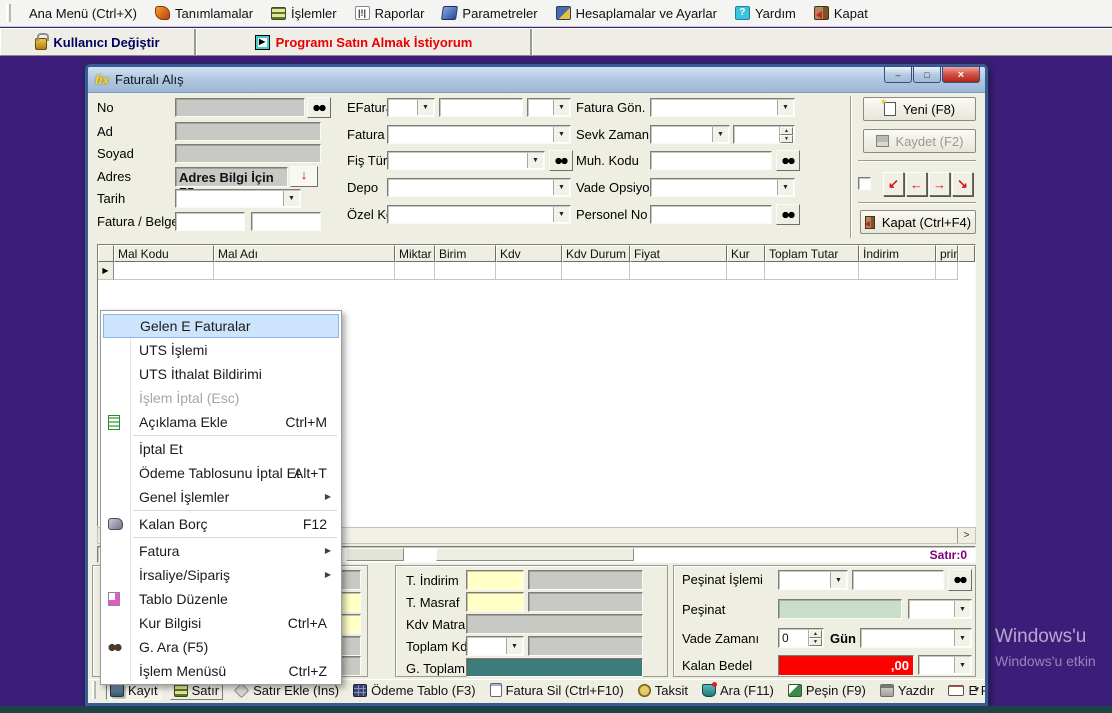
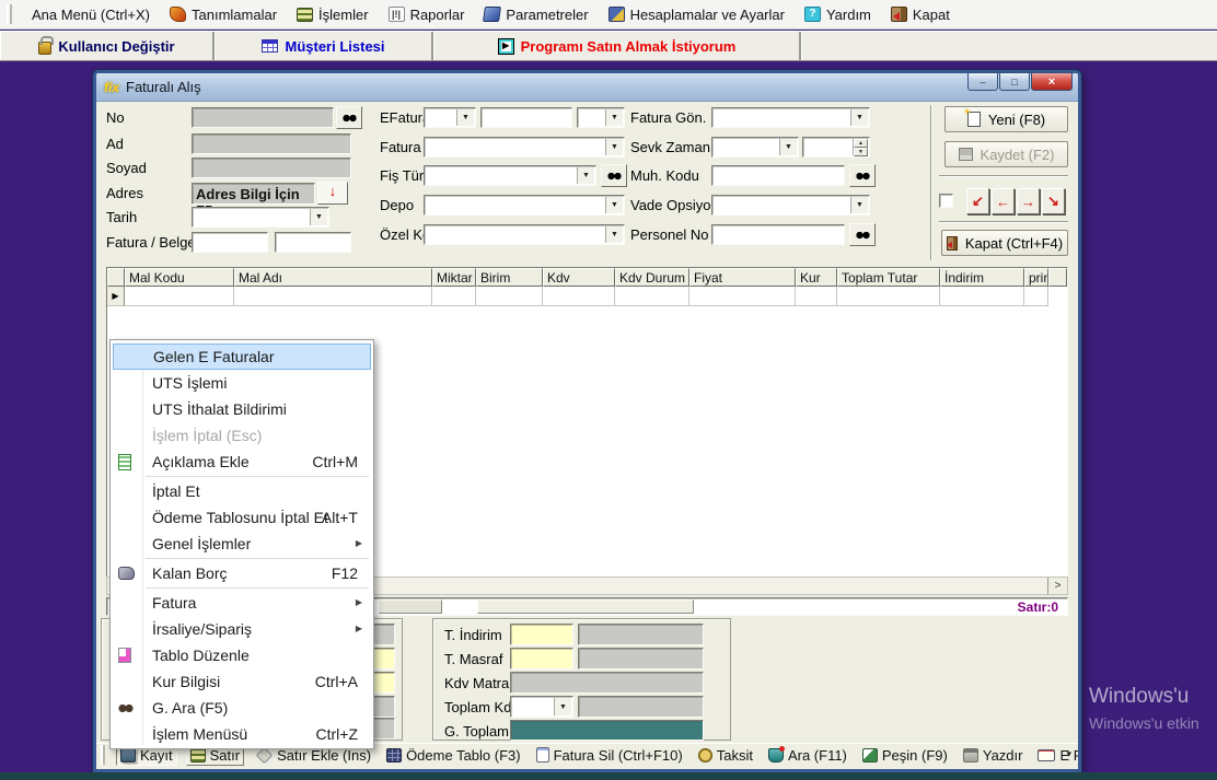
  Ana Menü (Ctrl+X)
  Tanımlamalar
  İşlemler
  |!|
  Raporlar
  Parametreler
  Hesaplamalar ve Ayarlar
  ?
  Yardım
  Kapat
  Kullanıcı Değiştir
+ Müşteri Listesi
  ▶
  Programı Satın Almak İstiyorum
  fix
  Faturalı Alış
  –
  □
  ×
  No
  Ad
  Soyad
  Adres
  Tarih
  Fatura / Belg
  Adres Bilgi İçin
  ↓
  Fiş Tür
  Depo
  Özel K
  Fatura Gön.
  Sevk Zaman
  Muh. Kodu
  Vade Opsiyo
  Personel No
  Yeni (F8)
  Kaydet (F2)
  ↙
  ←
  →
  ↘
  Kapat (Ctrl+F4)
  Mal Kodu
  Mal Adı
  Miktar
  Birim
  Kdv
  Kdv Durum
  Fiyat
  Kur
  Toplam Tutar
  İndirim
  pri
  ▶
  >
  Satır:0
  T. İndirim
  T. Masraf
  Kdv Matra
  Toplam Kd
  G. Toplam
- Peşinat İşlemi
- Peşinat
- Vade Zamanı
- Kalan Bedel
- 0
- Gün
- ,00
  Kayıt
  Satır
  Satır Ekle (Ins)
  Ödeme Tablo (F3)
  Fatura Sil (Ctrl+F10)
  Taksit
  Ara (F11)
  Peşin (F9)
  Yazdır
  ▾
  Gelen E Faturalar
  UTS İşlemi
  UTS İthalat Bildirimi
  İşlem İptal (Esc)
  Açıklama Ekle
  Ctrl+M
  İptal Et
  Ödeme Tablosunu İptal Et
  Alt+T
  Genel İşlemler
  Kalan Borç
  F12
  Fatura
  İrsaliye/Sipariş
  Tablo Düzenle
  Kur Bilgisi
  Ctrl+A
  G. Ara (F5)
  İşlem Menüsü
  Ctrl+Z
  Windows'u
  Windows'u etkin
